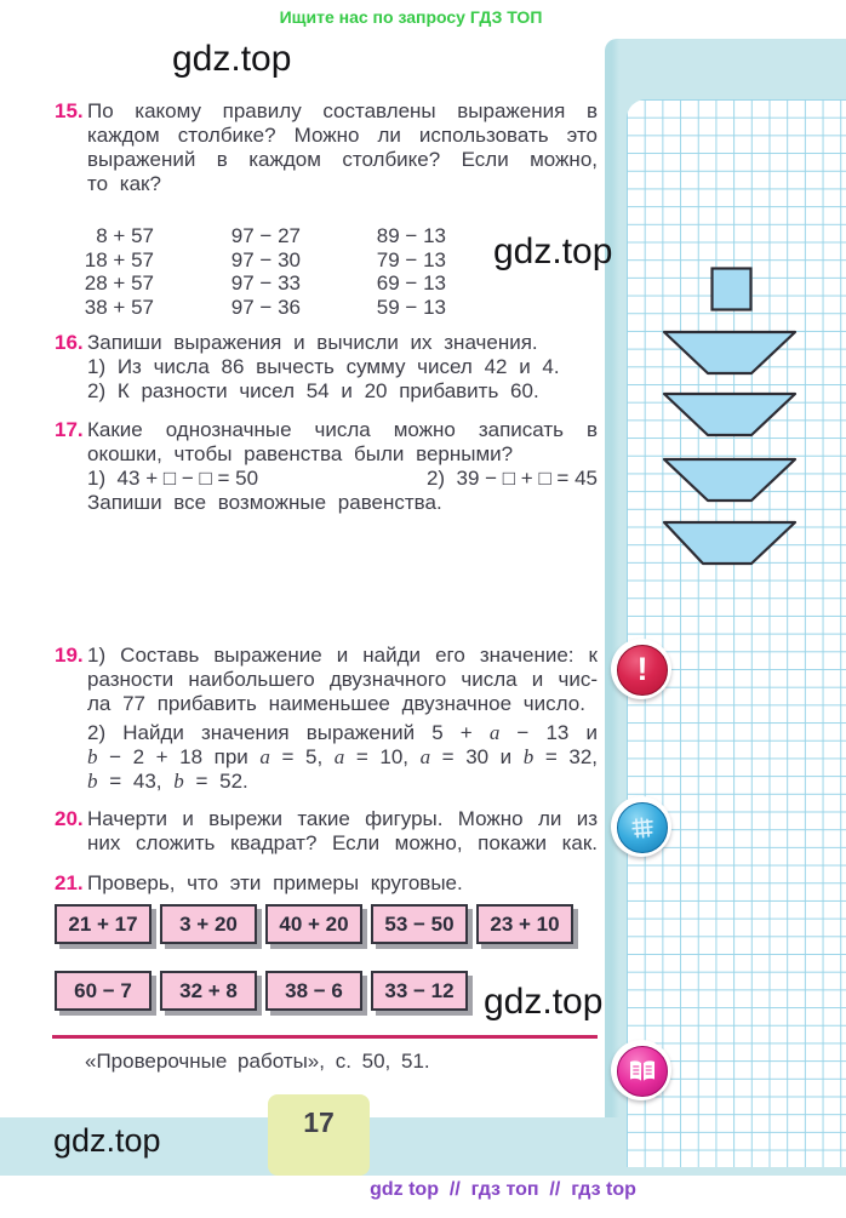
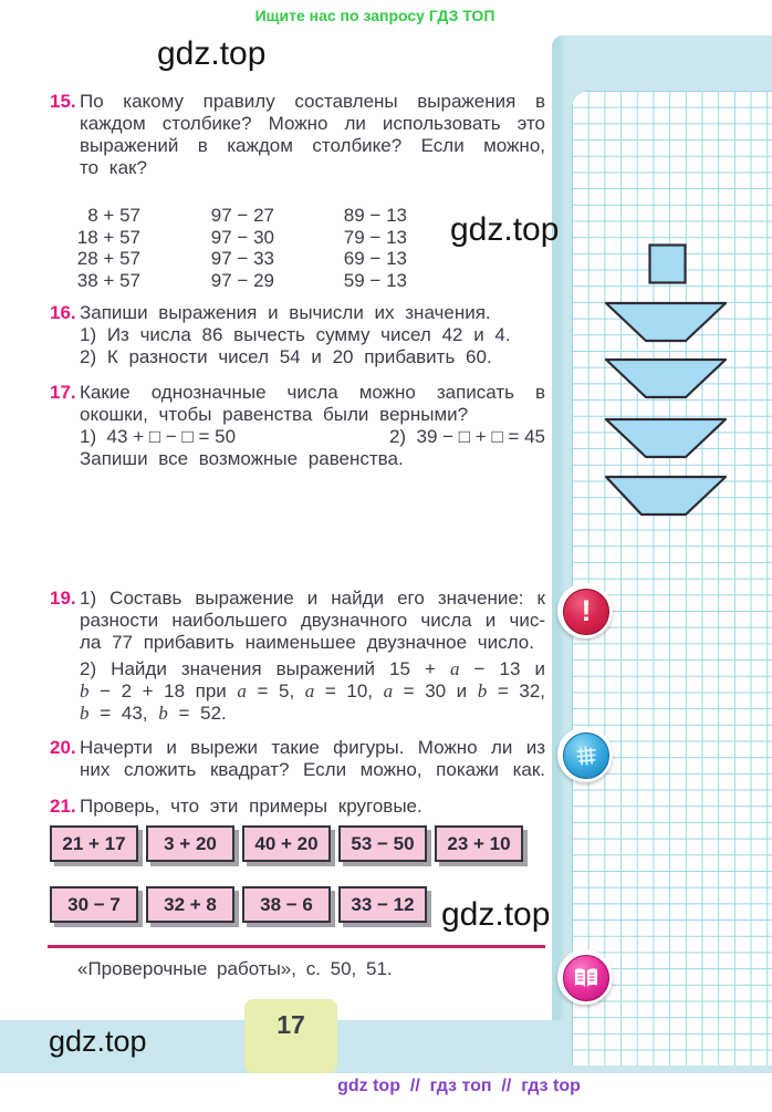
  !
  Ищите нас по запросу ГДЗ ТОП
  gdz.top
  gdz.top
  gdz.top
  gdz.top
  15.
  По какому правилу составлены выражения в
  каждом столбике? Можно ли использовать это
  выражений в каждом столбике? Если можно,
  то как?
  8 + 57
  97 − 27
  89 − 13
  18 + 57
  97 − 30
  79 − 13
  28 + 57
  97 − 33
  69 − 13
  38 + 57
- 97 − 36
+ 97 − 29
  59 − 13
  16.
  Запиши выражения и вычисли их значения.
  1) Из числа 86 вычесть сумму чисел 42 и 4.
  2) К разности чисел 54 и 20 прибавить 60.
  17.
  Какие однозначные числа можно записать в
  окошки, чтобы равенства были верными?
  1) 43 + □ − □ = 50
  2) 39 − □ + □ = 45
  Запиши все возможные равенства.
  19.
  1) Составь выражение и найди его значение: к
  разности наибольшего двузначного числа и чис-
  ла 77 прибавить наименьшее двузначное число.
- 2) Найди значения выражений 5 + a − 13 и
+ 2) Найди значения выражений 15 + a − 13 и
  b − 2 + 18 при a = 5, a = 10, a = 30 и b = 32,
  b = 43, b = 52.
  20.
  Начерти и вырежи такие фигуры. Можно ли из
  них сложить квадрат? Если можно, покажи как.
  21.
  Проверь, что эти примеры круговые.
  21 + 17
  3 + 20
  40 + 20
  53 − 50
  23 + 10
- 60 − 7
+ 30 − 7
  32 + 8
  38 − 6
  33 − 12
  «Проверочные работы», с. 50, 51.
  17
  gdz top // гдз топ // гдз top
